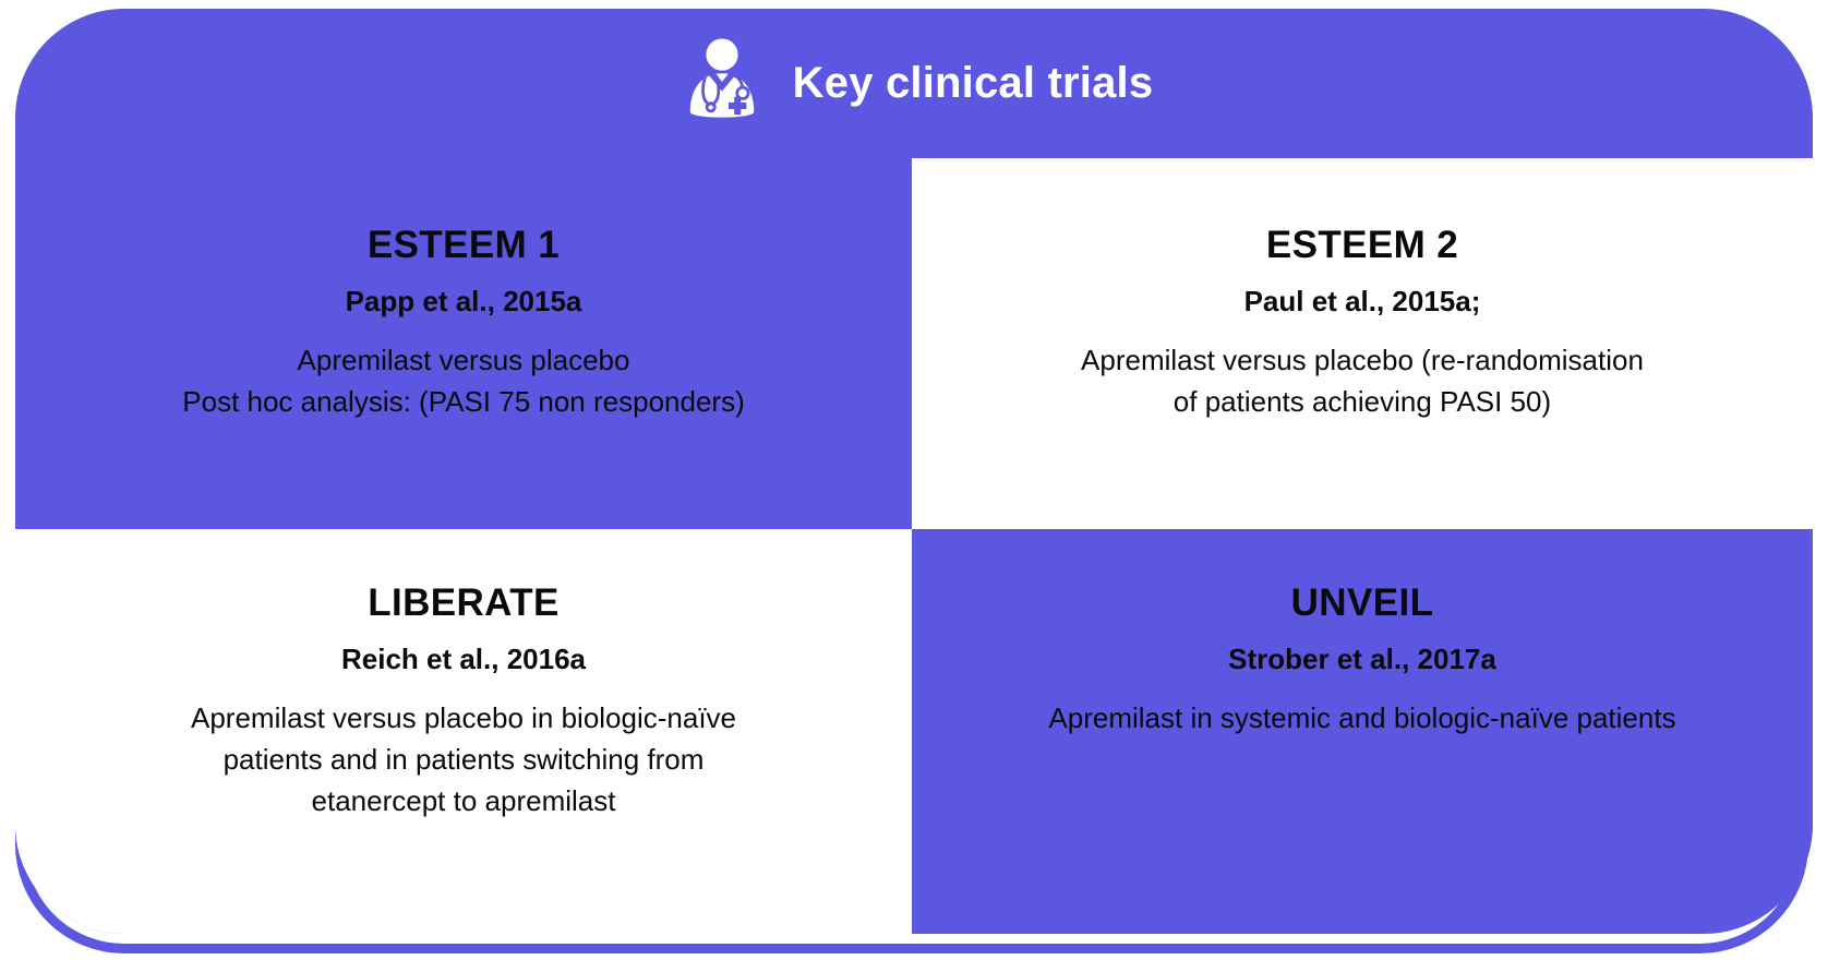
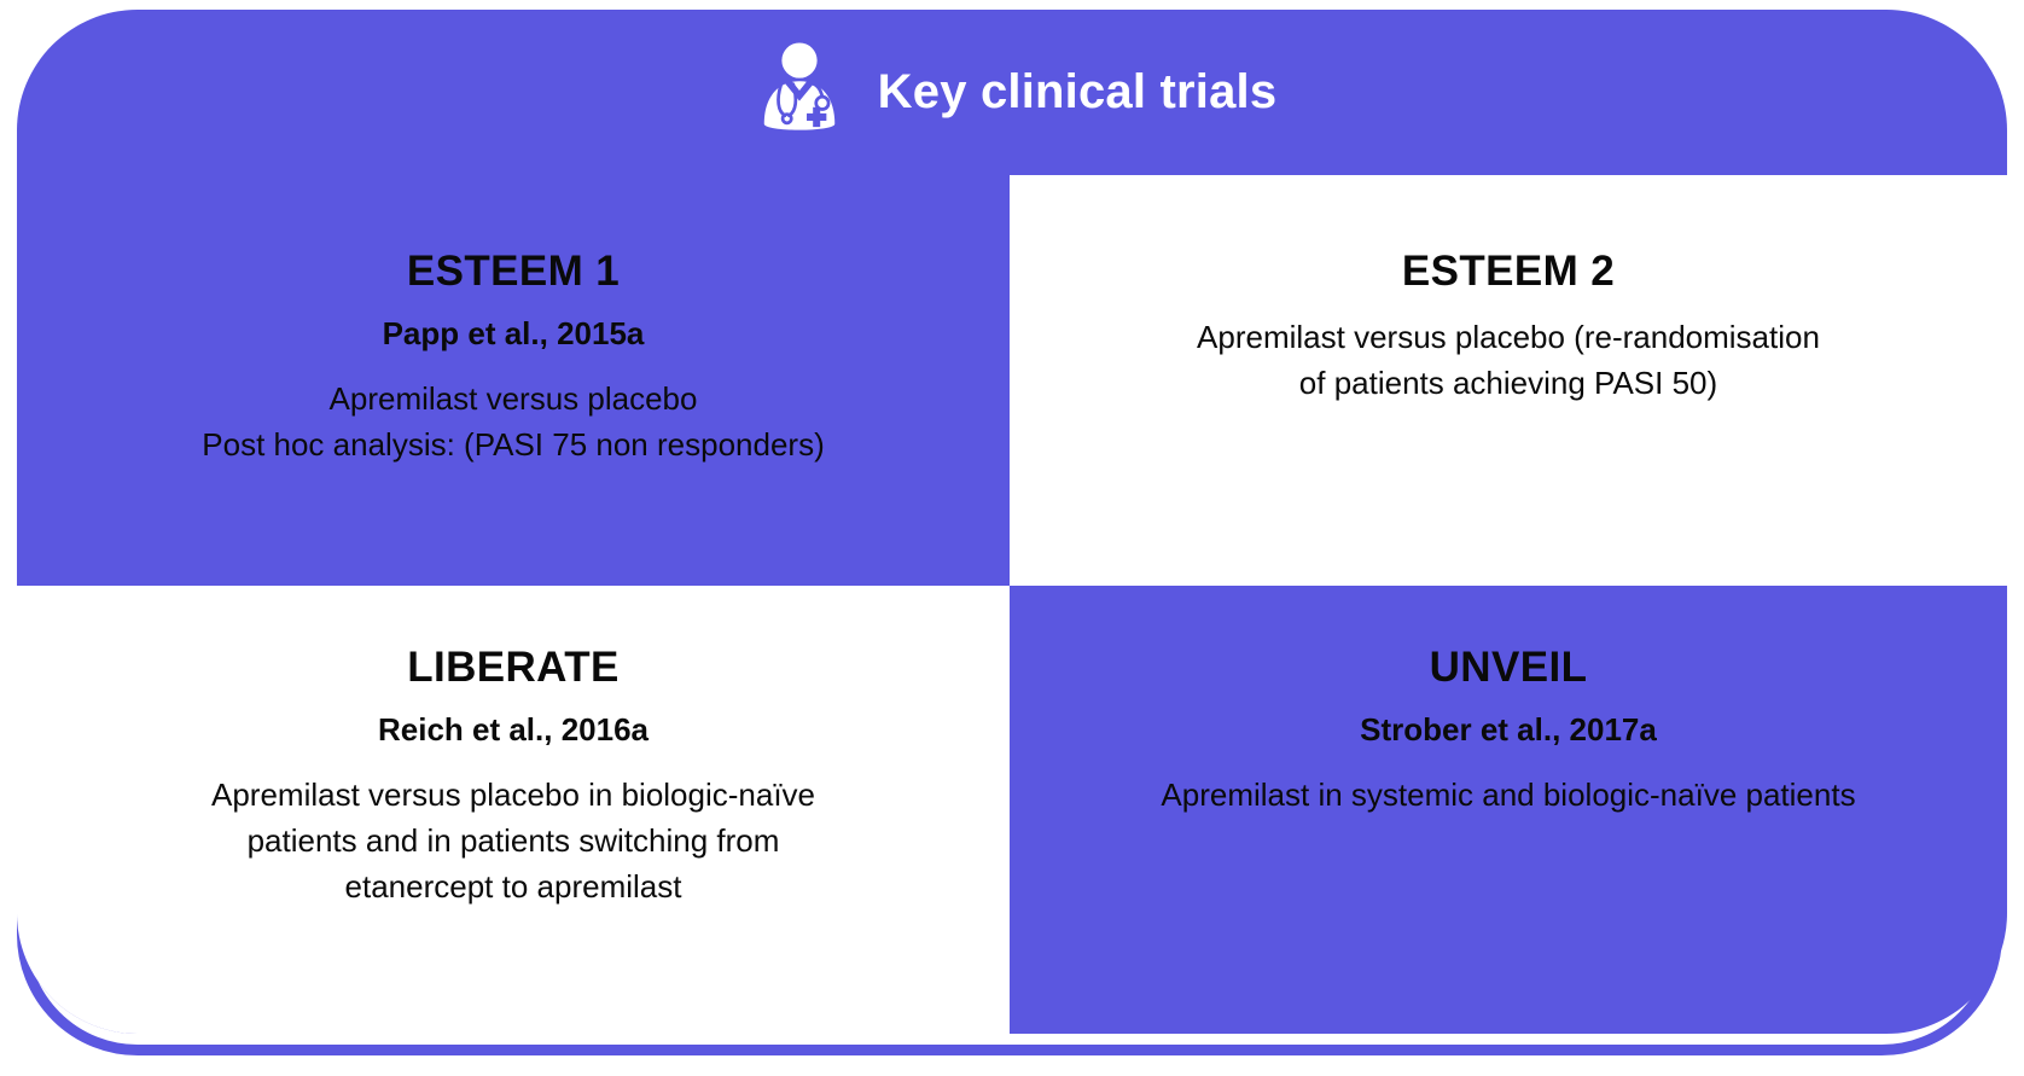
  Key clinical trials
  ESTEEM 1
  Papp et al., 2015a
  Apremilast versus placebo
  Post hoc analysis: (PASI 75 non responders)
  ESTEEM 2
- Paul et al., 2015a;
  Apremilast versus placebo (re-randomisation
  of patients achieving PASI 50)
  LIBERATE
  Reich et al., 2016a
  Apremilast versus placebo in biologic-naïve
  patients and in patients switching from
  etanercept to apremilast
  UNVEIL
  Strober et al., 2017a
  Apremilast in systemic and biologic-naïve patients
